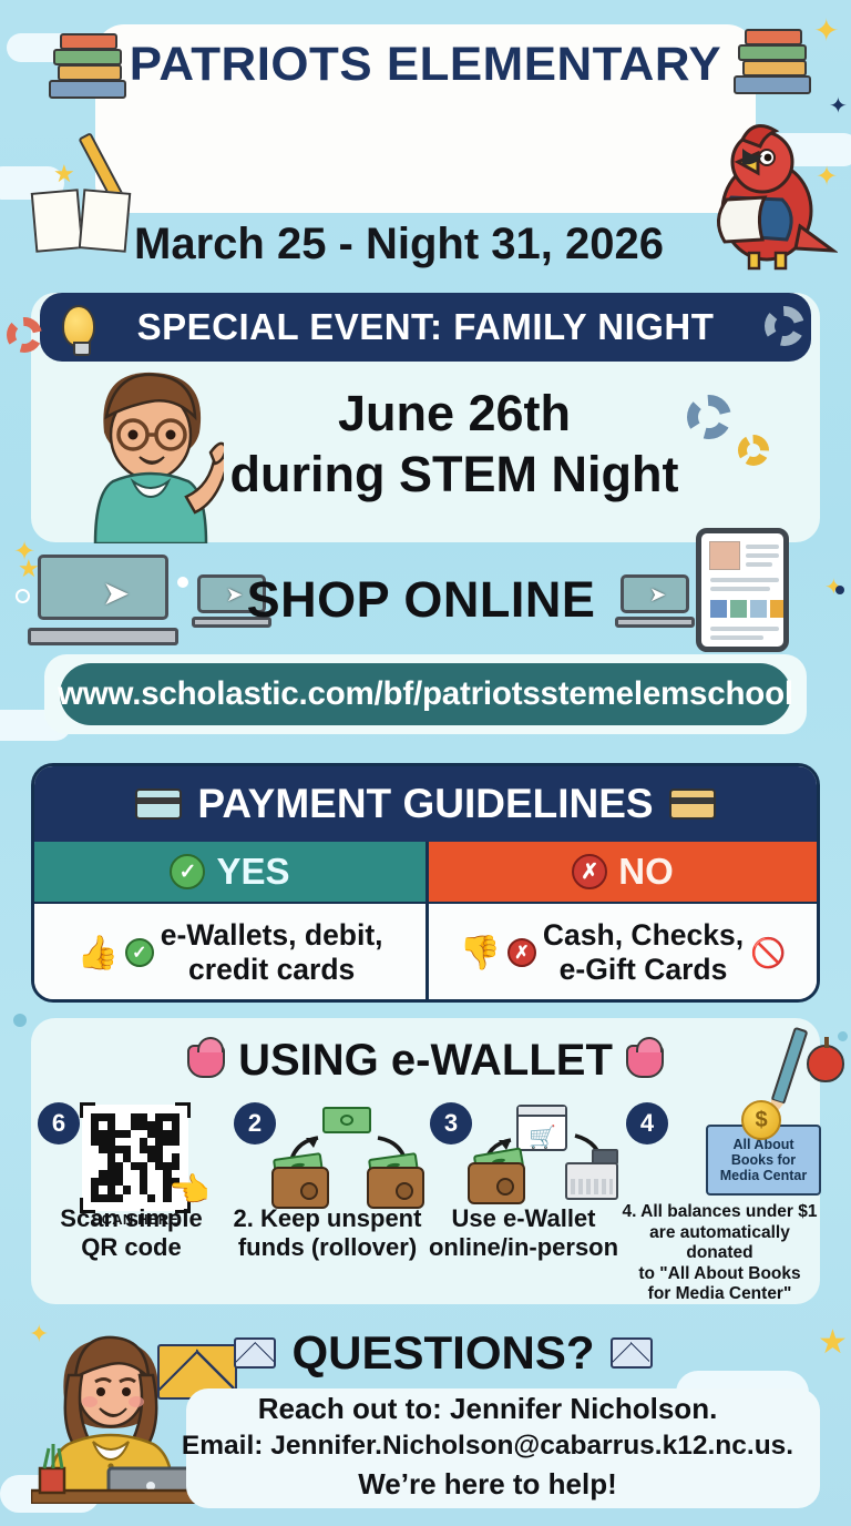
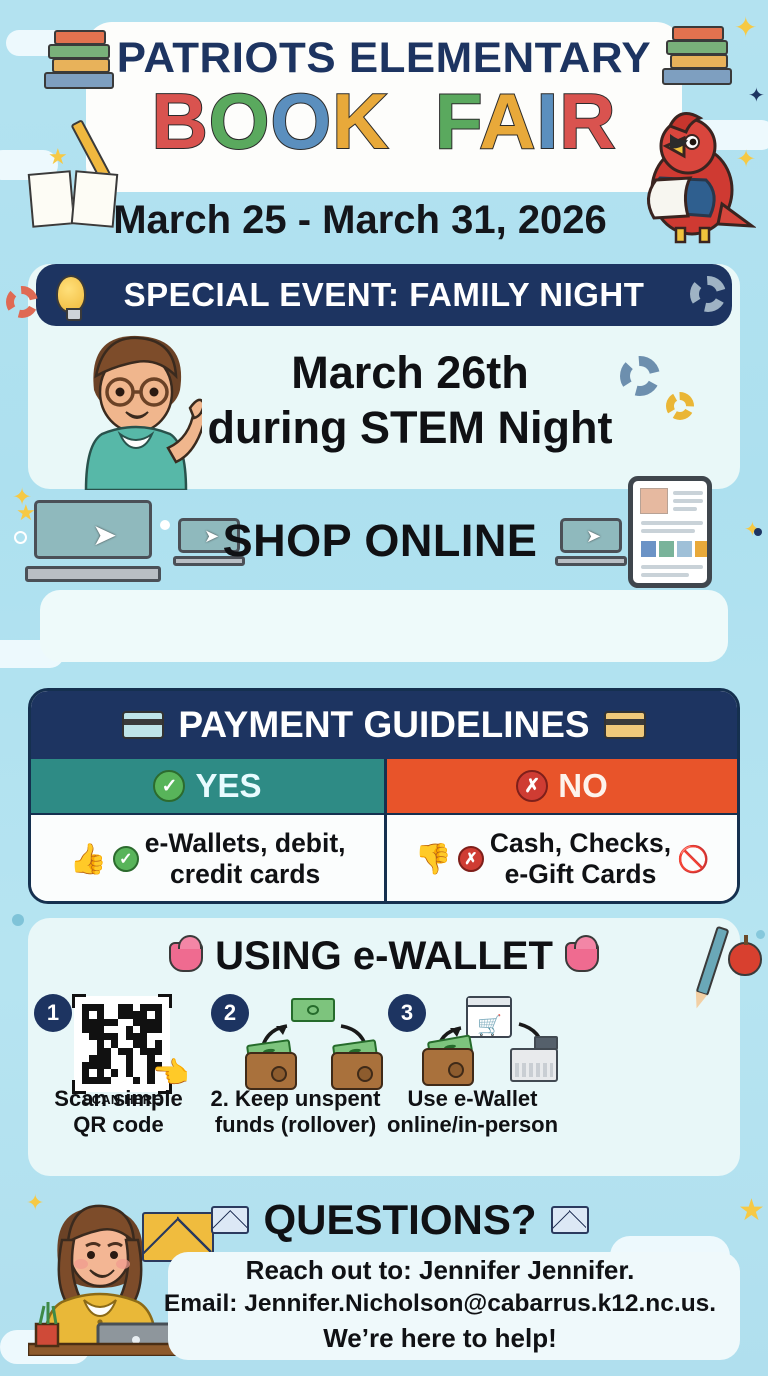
  ✦
  ✦
  ✦
  ★
  ✦
  ★
  ✦
  ★
  ✦
  PATRIOTS ELEMENTARY
+ BOOK FAIR
- March 25 - Night 31, 2026
+ March 25 - March 31, 2026
  SPECIAL EVENT: FAMILY NIGHT
- June 26th
+ March 26th
  during STEM Night
  ➤
  ➤
  ➤
  SHOP ONLINE
- www.scholastic.com/bf/patriotsstemelemschool
  PAYMENT GUIDELINES
  ✓
  YES
  👍
  ✓
  e-Wallets, debit,
  credit cards
  ✗
  NO
  👎
  ✗
  Cash, Checks,
  e-Gift Cards
  🚫
  USING e-WALLET
- 6
+ 1
  SCAN HERE
  👈
  Scan simple
  QR code
  2
  2. Keep unspent
  funds (rollover)
  3
  🛒
  Use e-Wallet
  online/in-person
- 4
- $
- All About
- Books for
- Media Centar
- 4. All balances under $1
- are automatically donated
- to "All About Books
- for Media Center"
  QUESTIONS?
- Reach out to: Jennifer Nicholson.
+ Reach out to: Jennifer Jennifer.
  Email: Jennifer.Nicholson@cabarrus.k12.nc.us.
  We’re here to help!
